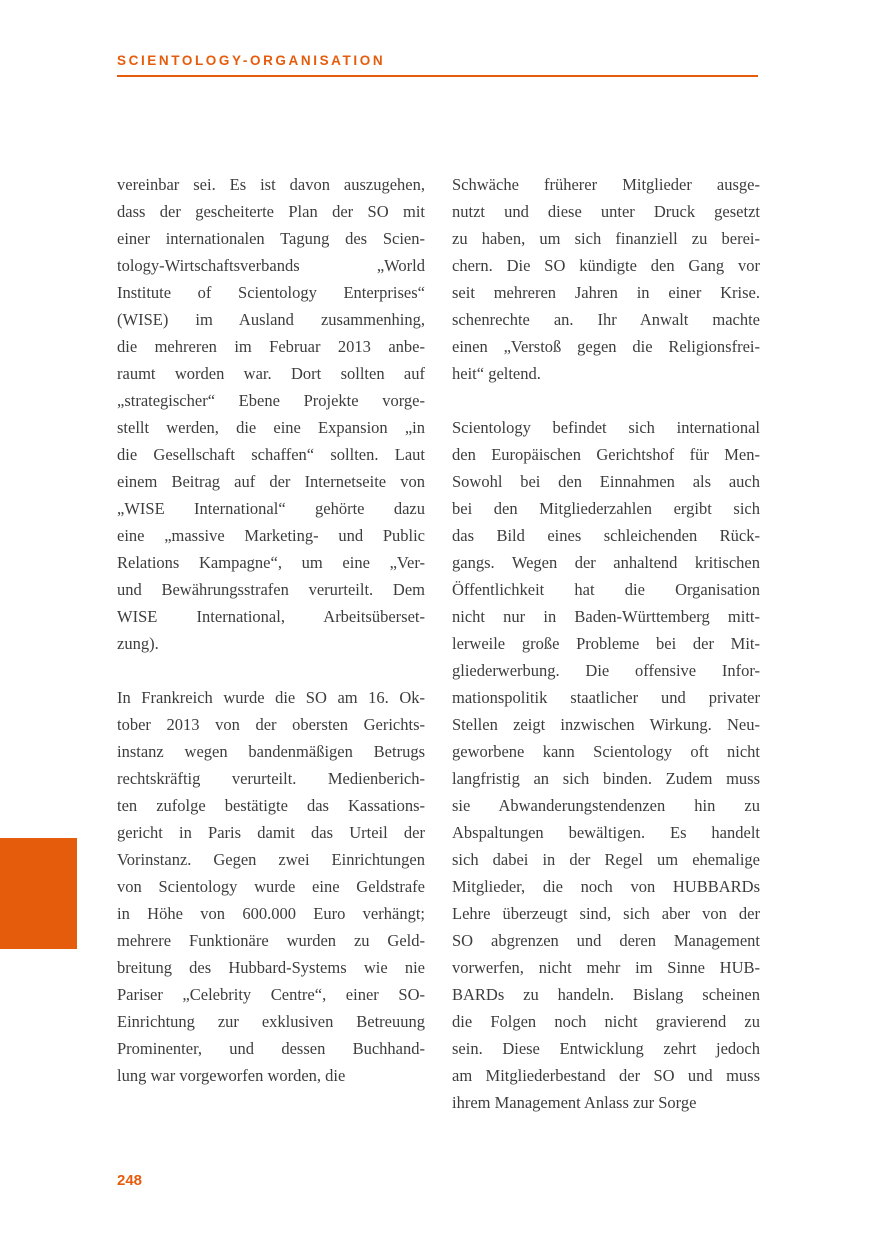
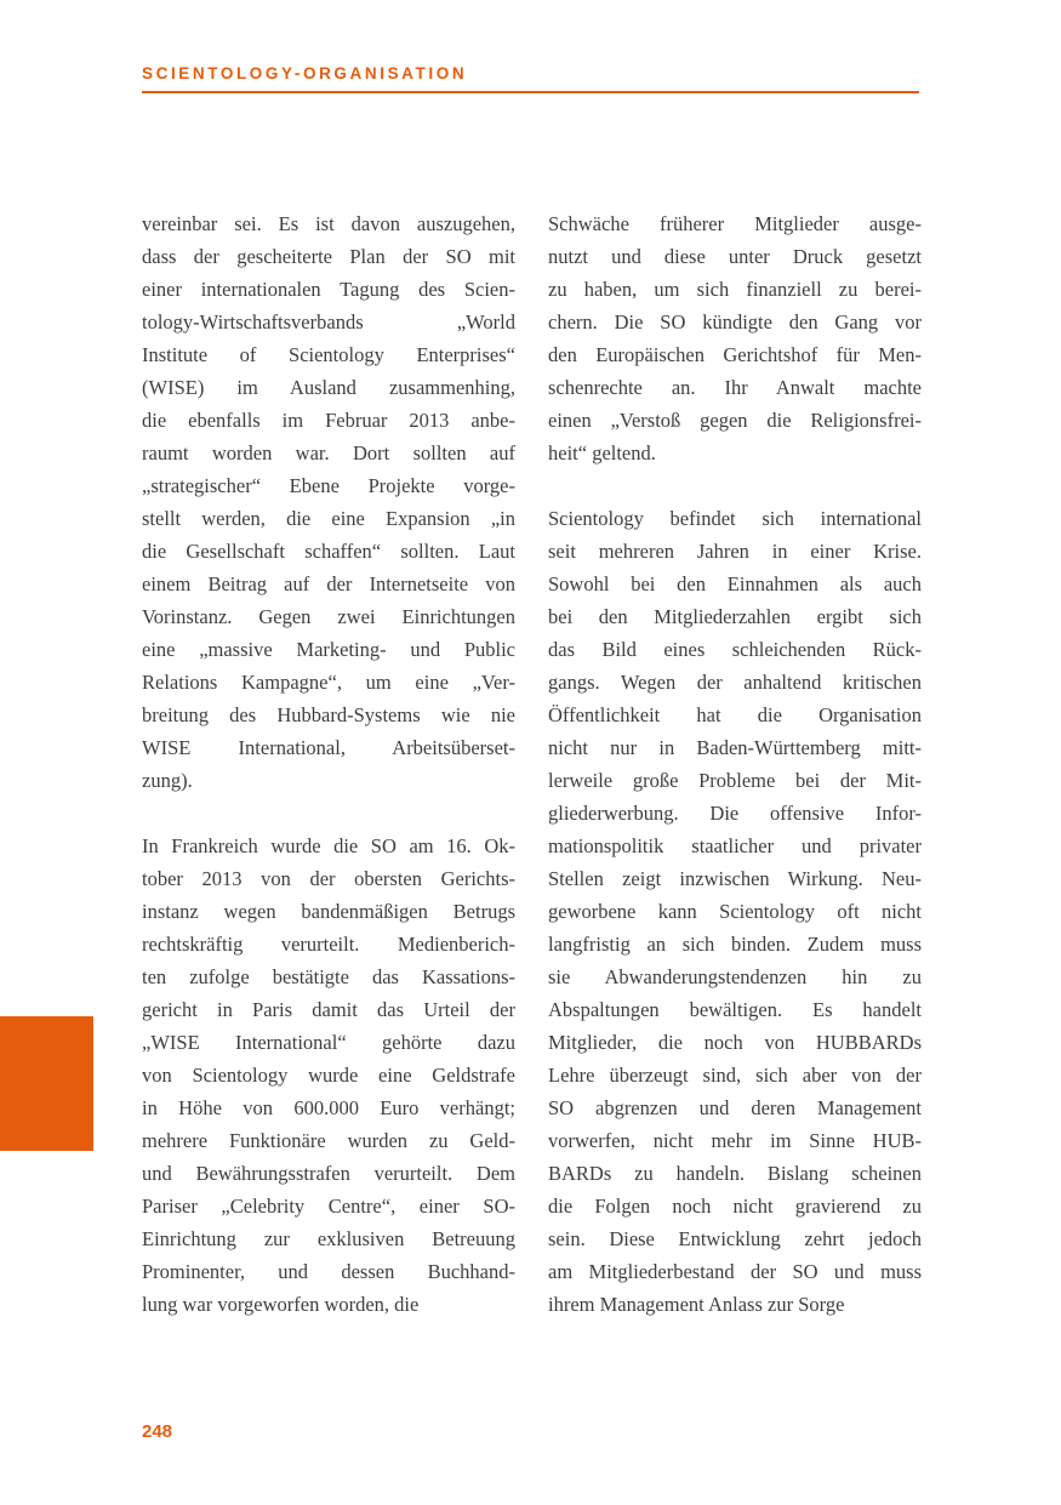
  SCIENTOLOGY-ORGANISATION
  vereinbar sei. Es ist davon auszugehen,
  dass der gescheiterte Plan der SO mit
  einer internationalen Tagung des Scien-
  tology-Wirtschaftsverbands „World
  Institute of Scientology Enterprises“
  (WISE) im Ausland zusammenhing,
- die mehreren im Februar 2013 anbe-
+ die ebenfalls im Februar 2013 anbe-
  raumt worden war. Dort sollten auf
  „strategischer“ Ebene Projekte vorge-
  stellt werden, die eine Expansion „in
  die Gesellschaft schaffen“ sollten. Laut
  einem Beitrag auf der Internetseite von
- „WISE International“ gehörte dazu
+ Vorinstanz. Gegen zwei Einrichtungen
  eine „massive Marketing- und Public
  Relations Kampagne“, um eine „Ver-
- und Bewährungsstrafen verurteilt. Dem
+ breitung des Hubbard-Systems wie nie
  WISE International, Arbeitsüberset-
  zung).
  In Frankreich wurde die SO am 16. Ok-
  tober 2013 von der obersten Gerichts-
  instanz wegen bandenmäßigen Betrugs
  rechtskräftig verurteilt. Medienberich-
  ten zufolge bestätigte das Kassations-
  gericht in Paris damit das Urteil der
- Vorinstanz. Gegen zwei Einrichtungen
+ „WISE International“ gehörte dazu
  von Scientology wurde eine Geldstrafe
  in Höhe von 600.000 Euro verhängt;
  mehrere Funktionäre wurden zu Geld-
- breitung des Hubbard-Systems wie nie
+ und Bewährungsstrafen verurteilt. Dem
  Pariser „Celebrity Centre“, einer SO-
  Einrichtung zur exklusiven Betreuung
  Prominenter, und dessen Buchhand-
  lung war vorgeworfen worden, die
  Schwäche früherer Mitglieder ausge-
  nutzt und diese unter Druck gesetzt
  zu haben, um sich finanziell zu berei-
  chern. Die SO kündigte den Gang vor
- seit mehreren Jahren in einer Krise.
+ den Europäischen Gerichtshof für Men-
  schenrechte an. Ihr Anwalt machte
  einen „Verstoß gegen die Religionsfrei-
  heit“ geltend.
  Scientology befindet sich international
- den Europäischen Gerichtshof für Men-
+ seit mehreren Jahren in einer Krise.
  Sowohl bei den Einnahmen als auch
  bei den Mitgliederzahlen ergibt sich
  das Bild eines schleichenden Rück-
  gangs. Wegen der anhaltend kritischen
  Öffentlichkeit hat die Organisation
  nicht nur in Baden-Württemberg mitt-
  lerweile große Probleme bei der Mit-
  gliederwerbung. Die offensive Infor-
  mationspolitik staatlicher und privater
  Stellen zeigt inzwischen Wirkung. Neu-
  geworbene kann Scientology oft nicht
  langfristig an sich binden. Zudem muss
  sie Abwanderungstendenzen hin zu
  Abspaltungen bewältigen. Es handelt
- sich dabei in der Regel um ehemalige
  Mitglieder, die noch von HUBBARDs
  Lehre überzeugt sind, sich aber von der
  SO abgrenzen und deren Management
  vorwerfen, nicht mehr im Sinne HUB-
  BARDs zu handeln. Bislang scheinen
  die Folgen noch nicht gravierend zu
  sein. Diese Entwicklung zehrt jedoch
  am Mitgliederbestand der SO und muss
  ihrem Management Anlass zur Sorge
  248
